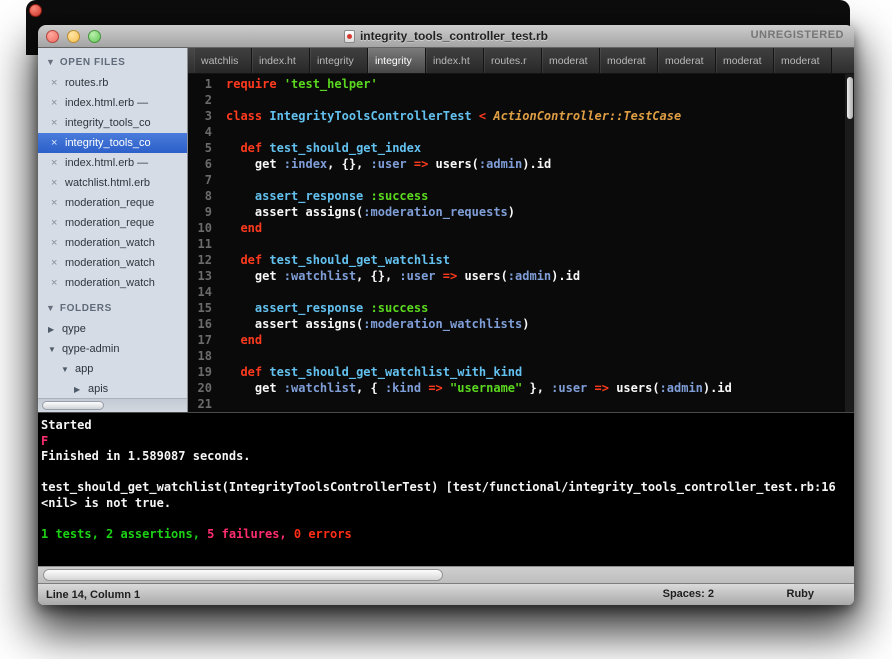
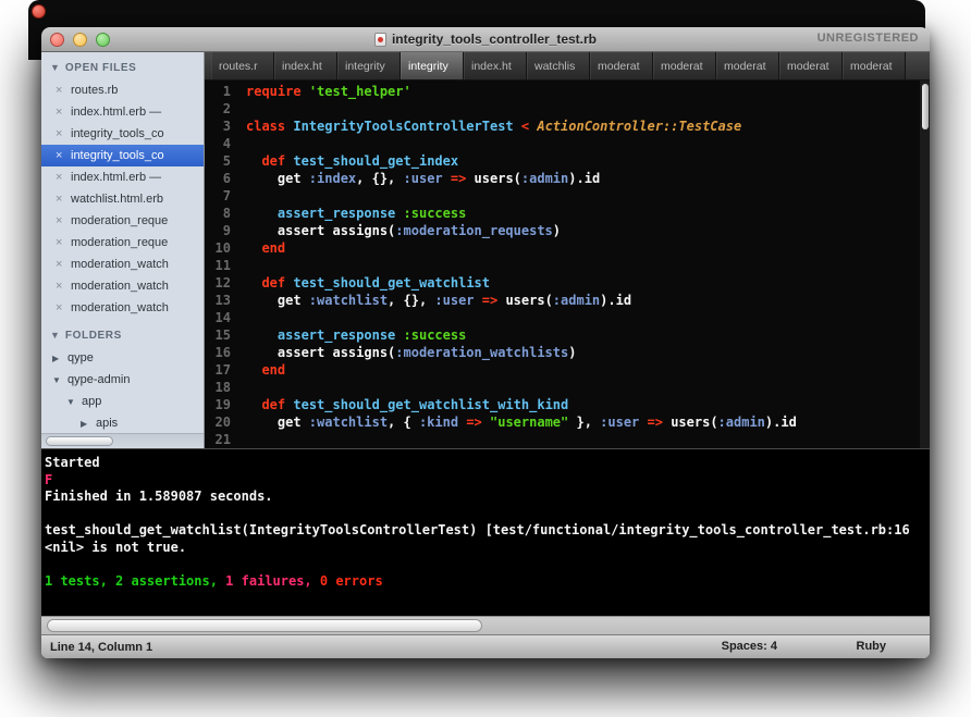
  integrity_tools_controller_test.rb
  UNREGISTERED
  ▼
  OPEN FILES
  ×
  routes.rb
  ×
  index.html.erb —
  ×
  integrity_tools_co
  ×
  integrity_tools_co
  ×
  index.html.erb —
  ×
  watchlist.html.erb
  ×
  moderation_reque
  ×
  moderation_reque
  ×
  moderation_watch
  ×
  moderation_watch
  ×
  moderation_watch
  ▼
  FOLDERS
  ▶
  qype
  ▼
  qype-admin
  ▼
  app
  ▶
  apis
- watchlis
+ routes.r
  index.ht
  integrity
  integrity
  index.ht
- routes.r
+ watchlis
  moderat
  moderat
  moderat
  moderat
  moderat
  1
  require 'test_helper'
  2
  3
  class IntegrityToolsControllerTest < ActionController::TestCase
  4
  5
  def test_should_get_index
  6
  get :index, {}, :user => users(:admin).id
  7
  8
  assert_response :success
  9
  assert assigns(:moderation_requests)
  10
  end
  11
  12
  def test_should_get_watchlist
  13
  get :watchlist, {}, :user => users(:admin).id
  14
  15
  assert_response :success
  16
  assert assigns(:moderation_watchlists)
  17
  end
  18
  19
  def test_should_get_watchlist_with_kind
  20
  get :watchlist, { :kind => "username" }, :user => users(:admin).id
  21
  Started
  F
  Finished in 1.589087 seconds.
  test_should_get_watchlist(IntegrityToolsControllerTest) [test/functional/integrity_tools_controller_test.rb:16
  <nil> is not true.
- 1 tests, 2 assertions, 5 failures, 0 errors
+ 1 tests, 2 assertions, 1 failures, 0 errors
  Line 14, Column 1
- Spaces: 2
+ Spaces: 4
  Ruby
